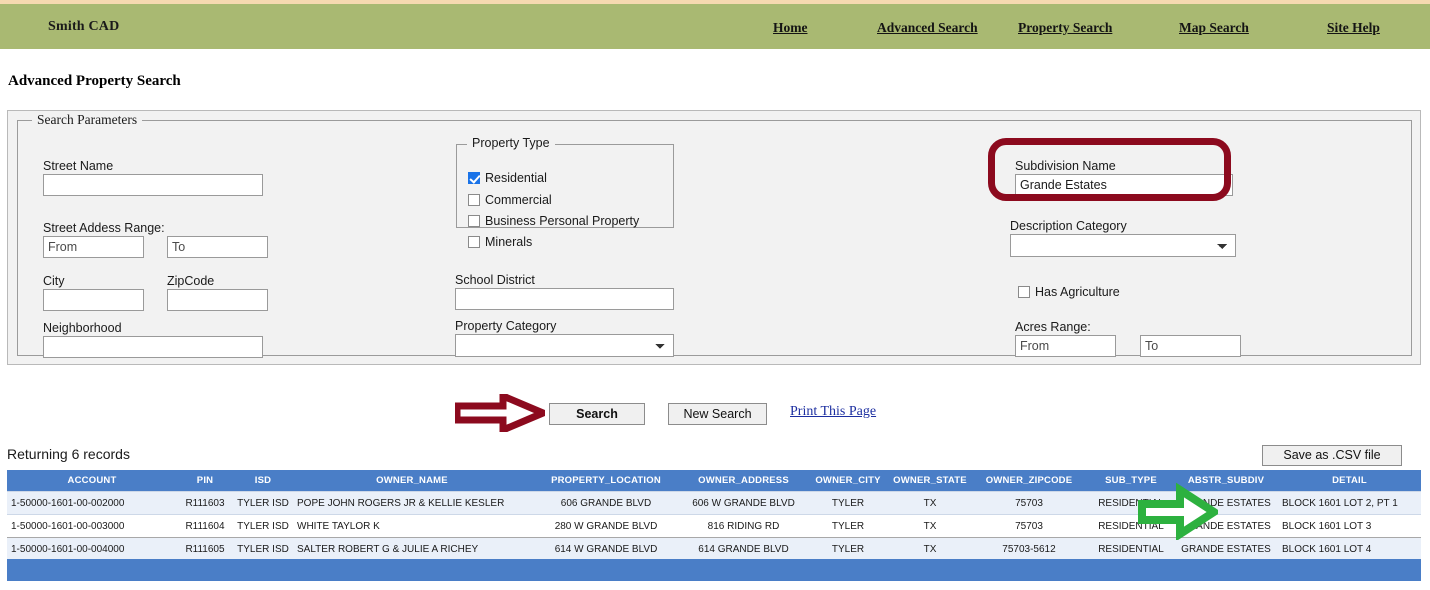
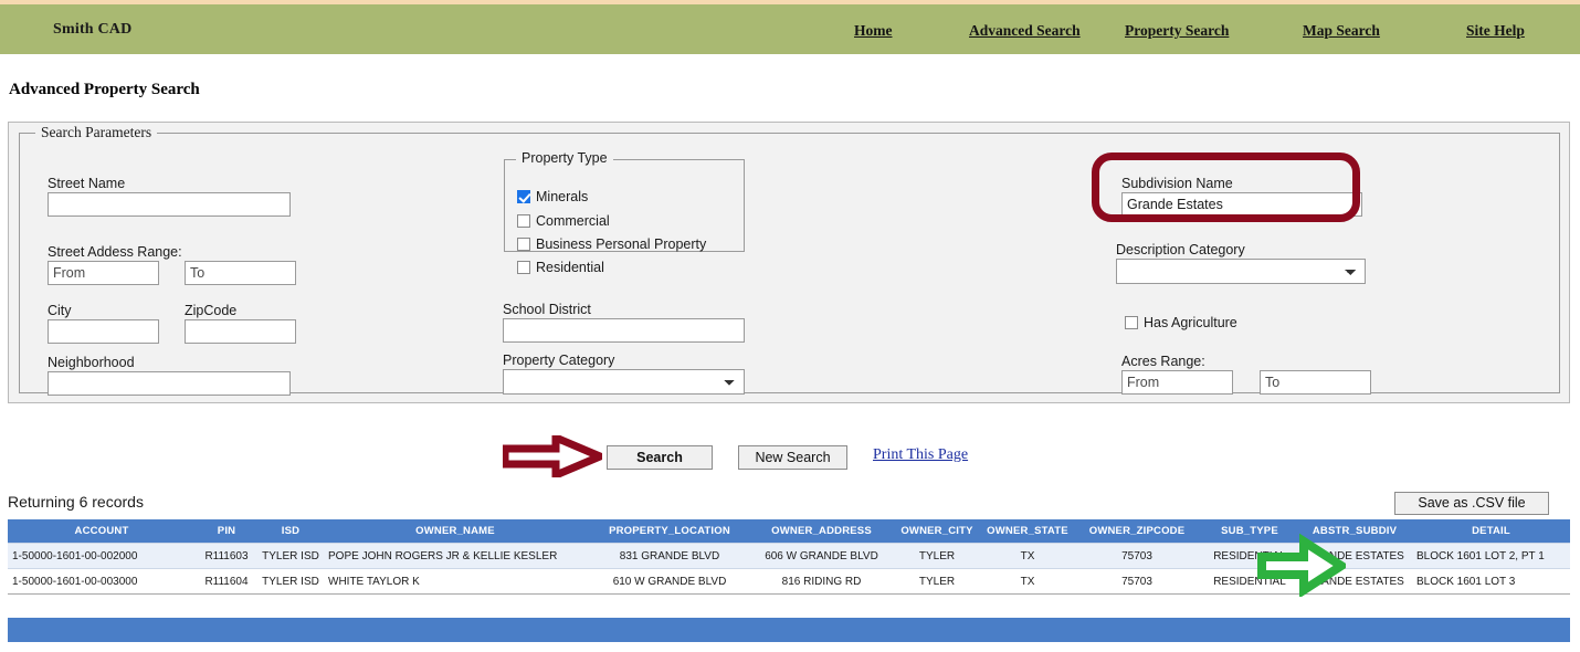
  Smith CAD
  Home
  Advanced Search
  Property Search
  Map Search
  Site Help
  Advanced Property Search
  Search Parameters
  Street Name
  Street Addess Range:
  From
  To
  City
  ZipCode
  Neighborhood
  Property Type
- Residential
+ Minerals
  Commercial
  Business Personal Property
- Minerals
+ Residential
  School District
  Property Category
  Subdivision Name
  Grande Estates
  Description Category
  Has Agriculture
  Acres Range:
  From
  To
  Search
  New Search
  Print This Page
  Returning 6 records
  Save as .CSV file
  ACCOUNT	PIN	ISD	OWNER_NAME	PROPERTY_LOCATION	OWNER_ADDRESS	OWNER_CITY	OWNER_STATE	OWNER_ZIPCODE	SUB_TYPE	ABSTR_SUBDIV	DETAIL
- 1-50000-1601-00-002000	R111603	TYLER ISD	POPE JOHN ROGERS JR & KELLIE KESLER	606 GRANDE BLVD	606 W GRANDE BLVD	TYLER	TX	75703	RESIDE	DE ESTATES	BLOCK 1601 LOT 2, PT 1
+ 1-50000-1601-00-002000	R111603	TYLER ISD	POPE JOHN ROGERS JR & KELLIE KESLER	831 GRANDE BLVD	606 W GRANDE BLVD	TYLER	TX	75703	RESIDE	DE ESTATES	BLOCK 1601 LOT 2, PT 1
- 1-50000-1601-00-003000	R111604	TYLER ISD	WHITE TAYLOR K	280 W GRANDE BLVD	816 RIDING RD	TYLER	TX	75703	RESIDENTIAL	NDE ESTATES	BLOCK 1601 LOT 3
+ 1-50000-1601-00-003000	R111604	TYLER ISD	WHITE TAYLOR K	610 W GRANDE BLVD	816 RIDING RD	TYLER	TX	75703	RESIDENTIAL	NDE ESTATES	BLOCK 1601 LOT 3
- 1-50000-1601-00-004000	R111605	TYLER ISD	SALTER ROBERT G & JULIE A RICHEY	614 W GRANDE BLVD	614 GRANDE BLVD	TYLER	TX	75703-5612	RESIDENTIAL	GRANDE ESTATES	BLOCK 1601 LOT 4
